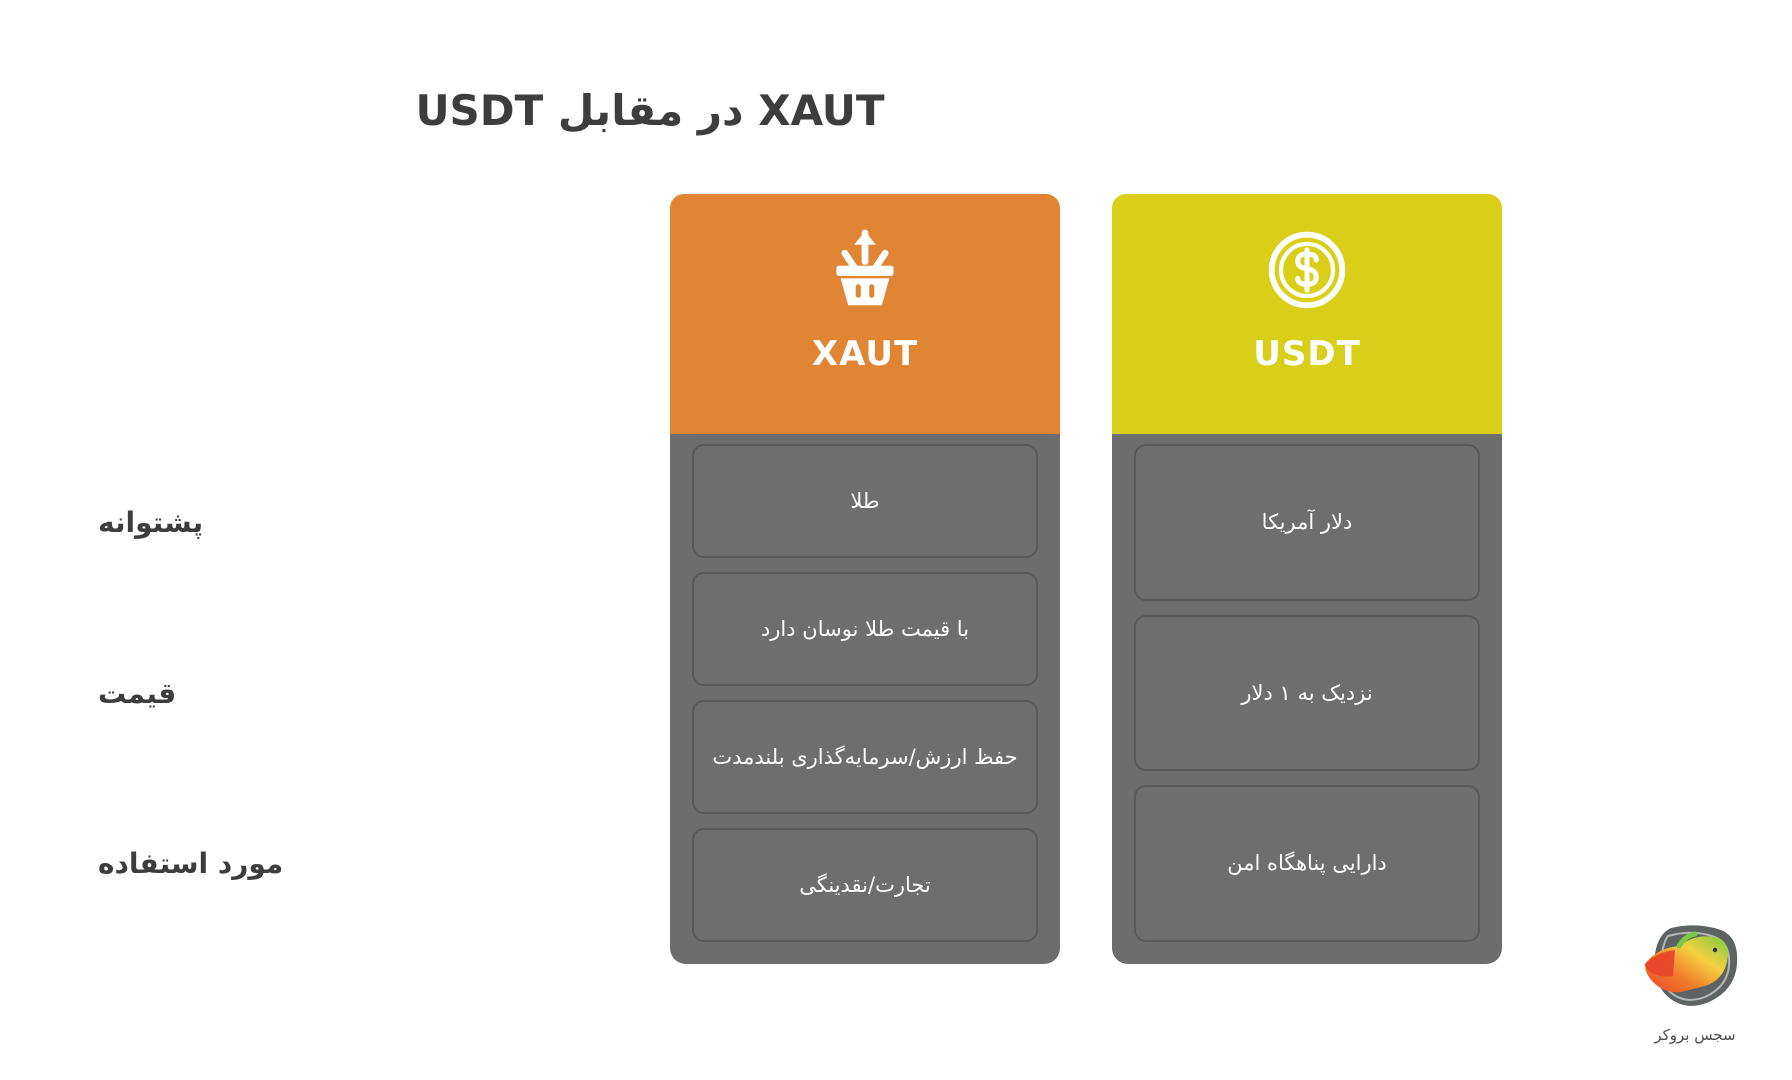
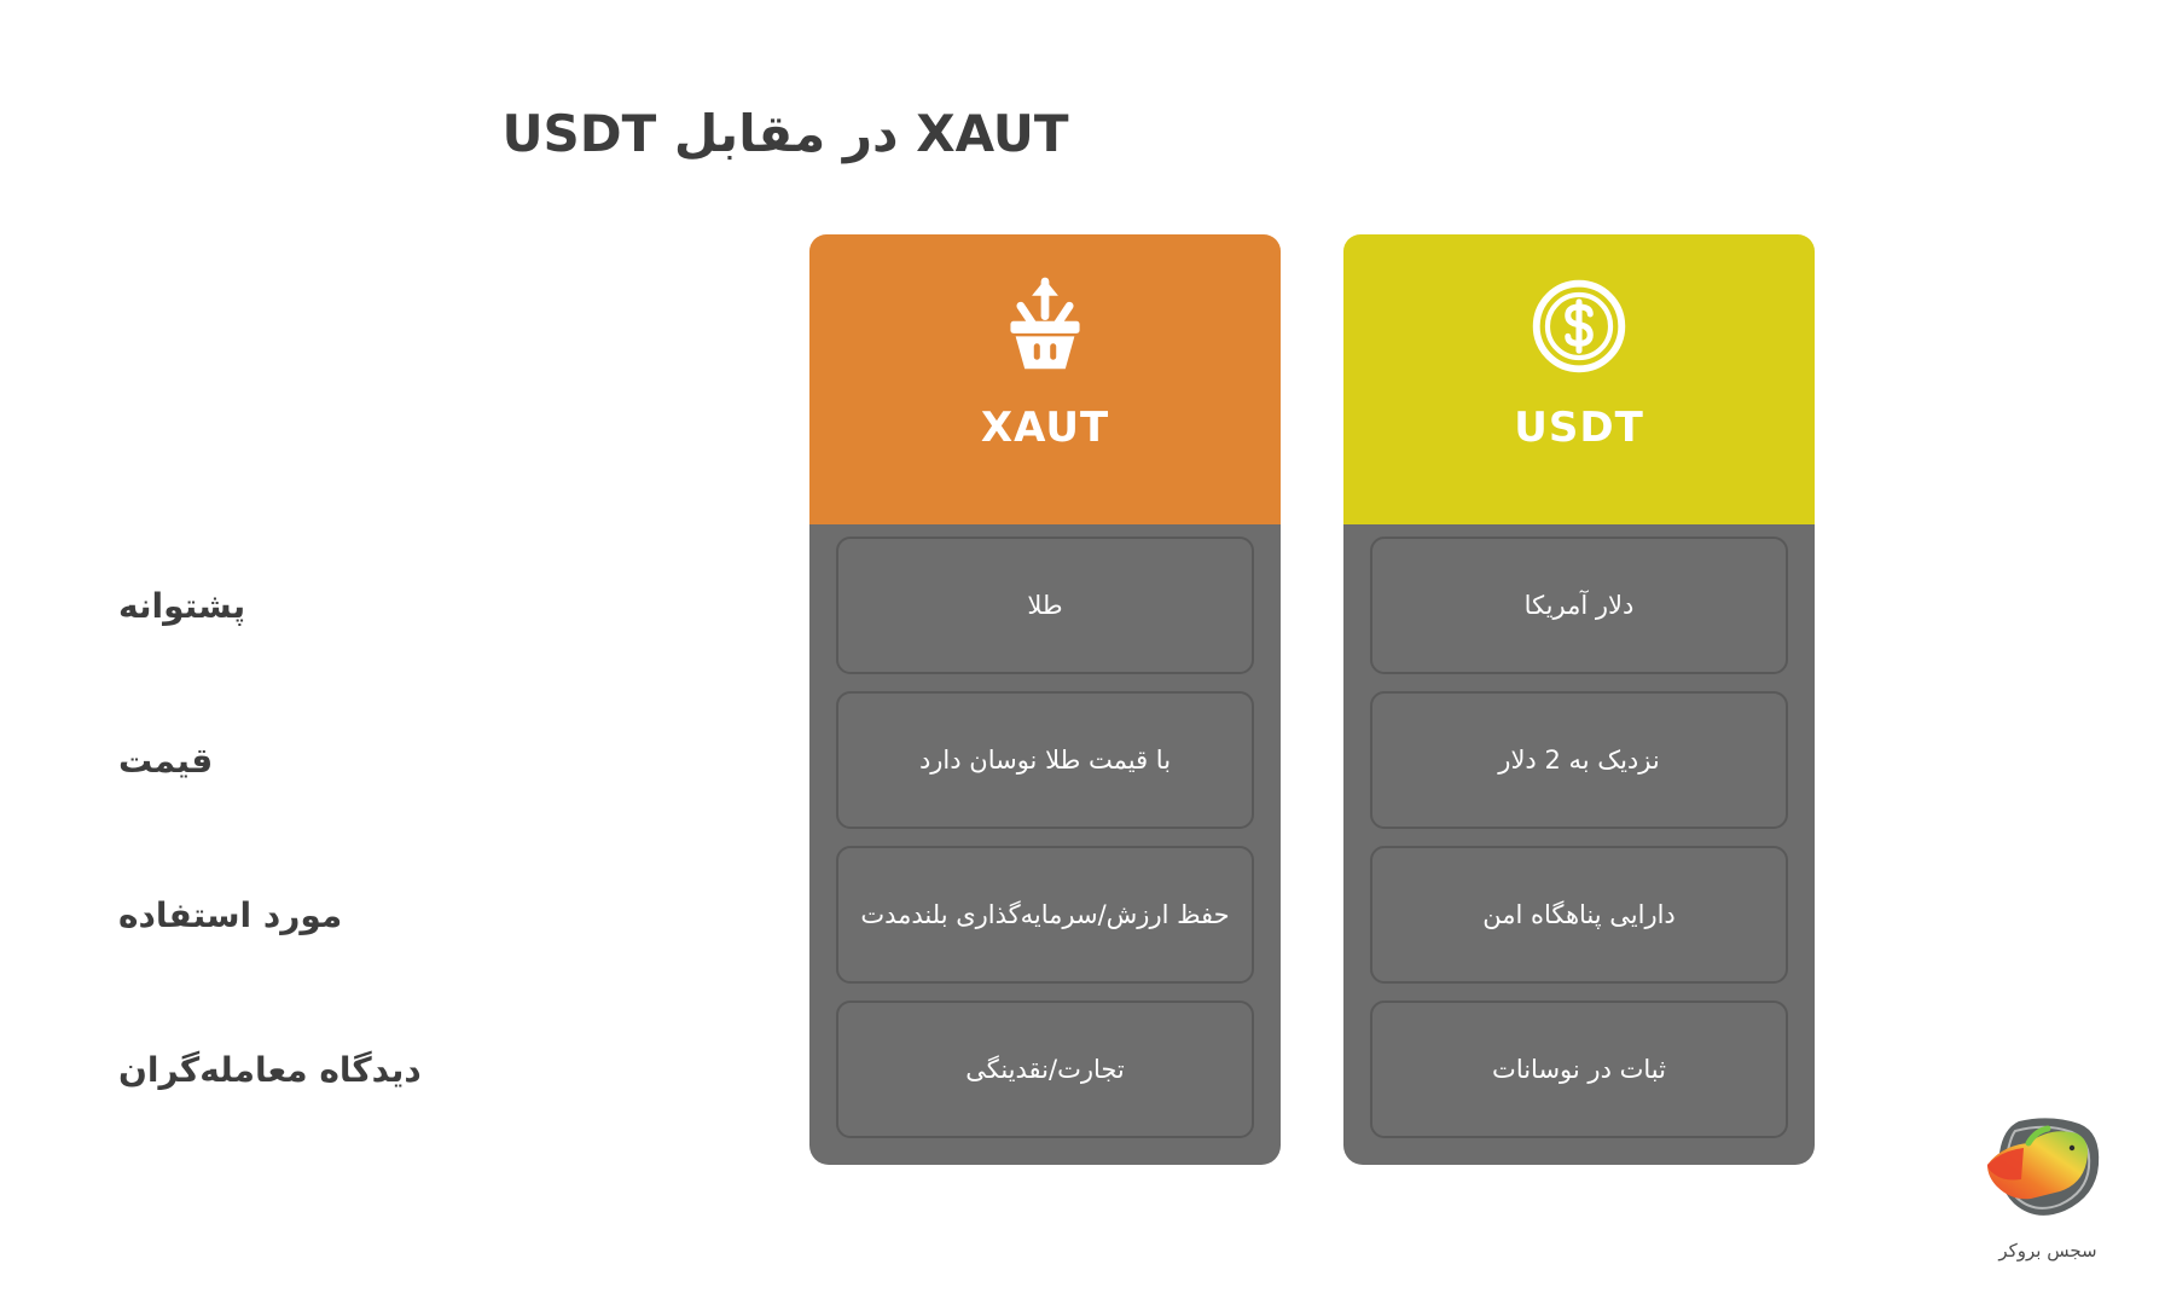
  XAUT در مقابل USDT
  پشتوانه
  قیمت
  مورد استفاده
+ دیدگاه معامله‌گران
  USDT
  دلار آمریکا
- نزدیک به ۱ دلار
+ نزدیک به 2 دلار
  دارایی پناهگاه امن
+ ثبات در نوسانات
  XAUT
  طلا
  با قیمت طلا نوسان دارد
  حفظ ارزش/سرمایه‌گذاری بلندمدت
  تجارت/نقدینگی
  سجس بروکر
